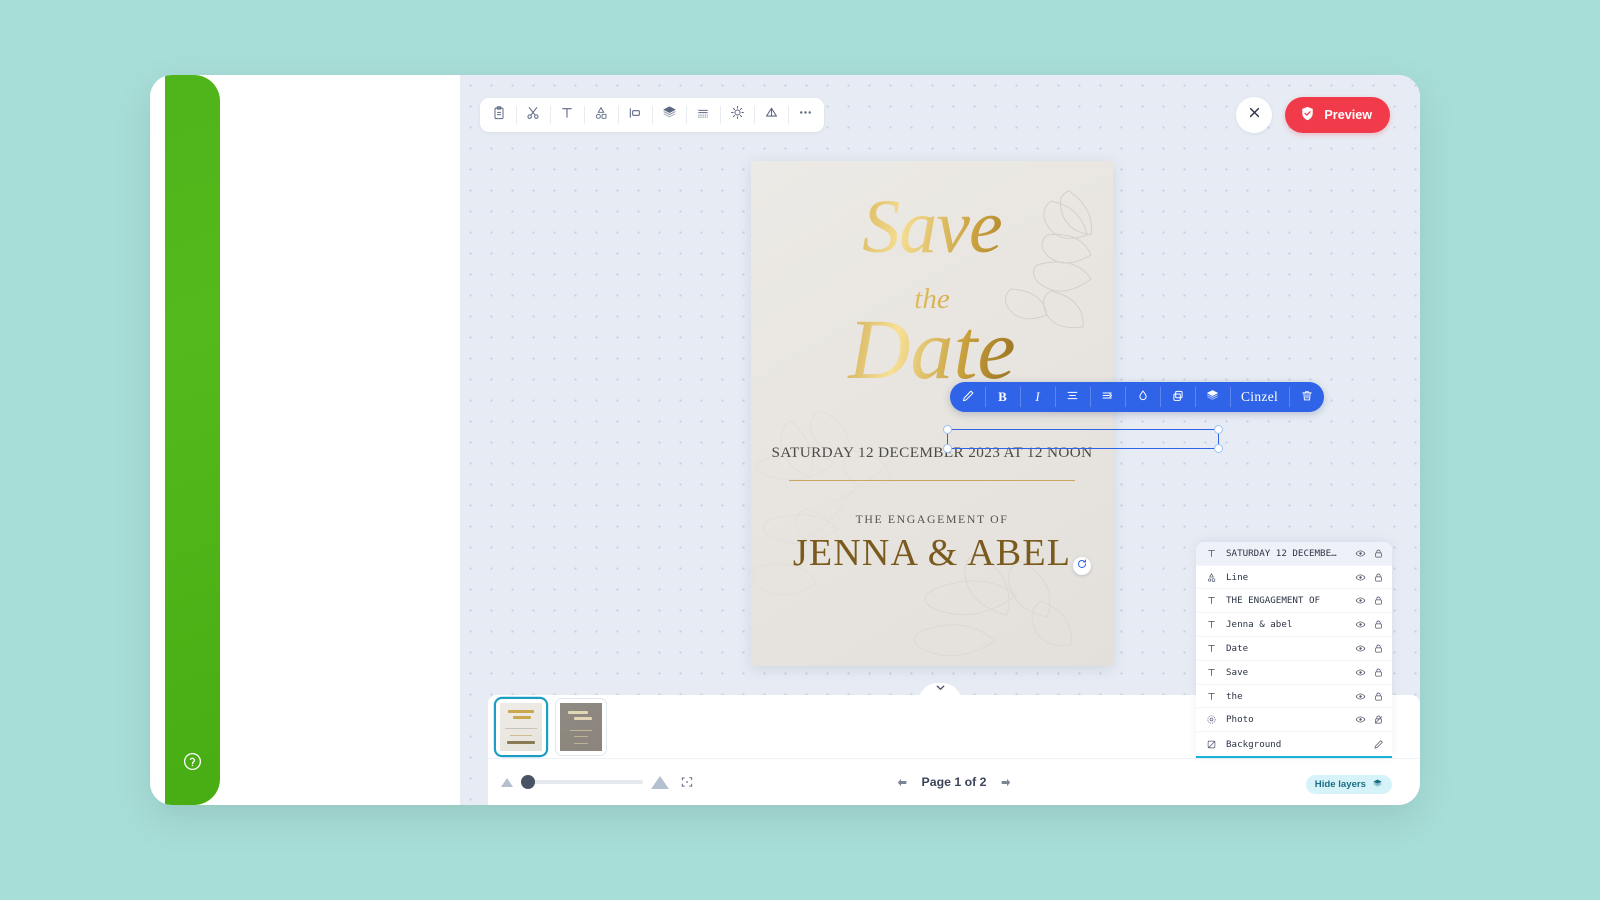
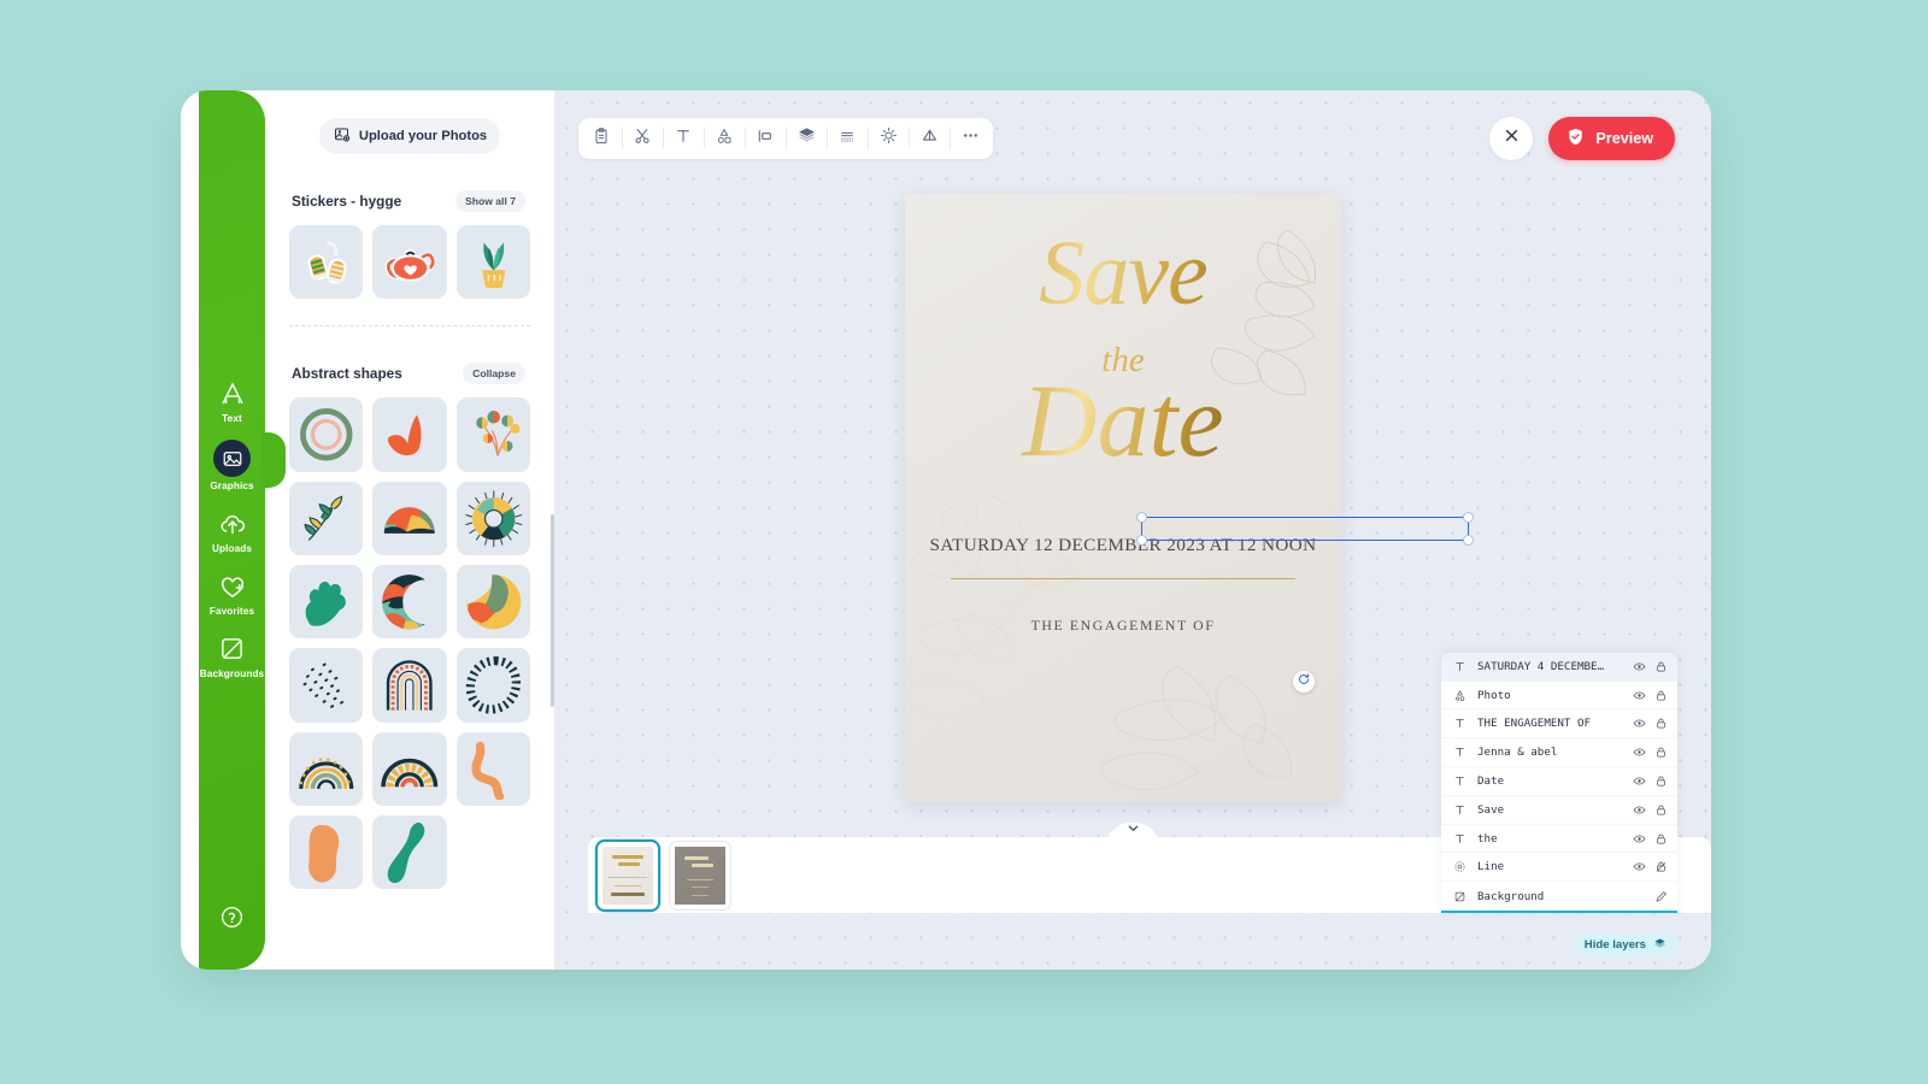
+ Text
+ Graphics
+ Uploads
+ Favorites
+ Backgrounds
+ Upload your Photos
+ Stickers - hygge
+ Show all 7
+ Abstract shapes
+ Collapse
  Preview
  Save
  the
  Date
  SATURDAY 12 DECEMBR 2023 AT 12 NOON
  THE ENGAGEMENT OF
- JENNA & ABEL
- B
- I
- Cinzel
- Page 1 of 2
- SATURDAY 12 DECEMBE…
+ SATURDAY 4 DECEMBE…
- Line
+ Photo
  THE ENGAGEMENT OF
  Jenna & abel
  Date
  Save
  the
- Photo
+ Line
  Background
  Hide layers
